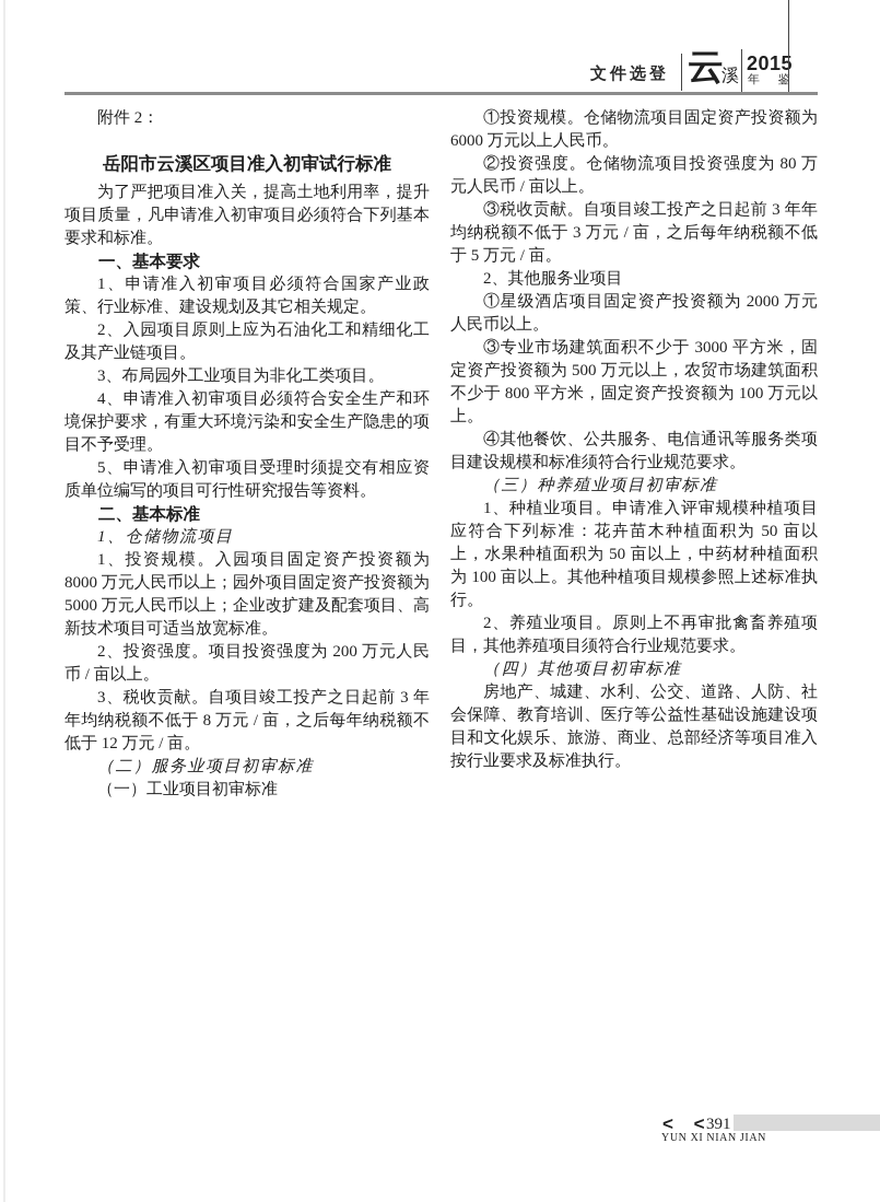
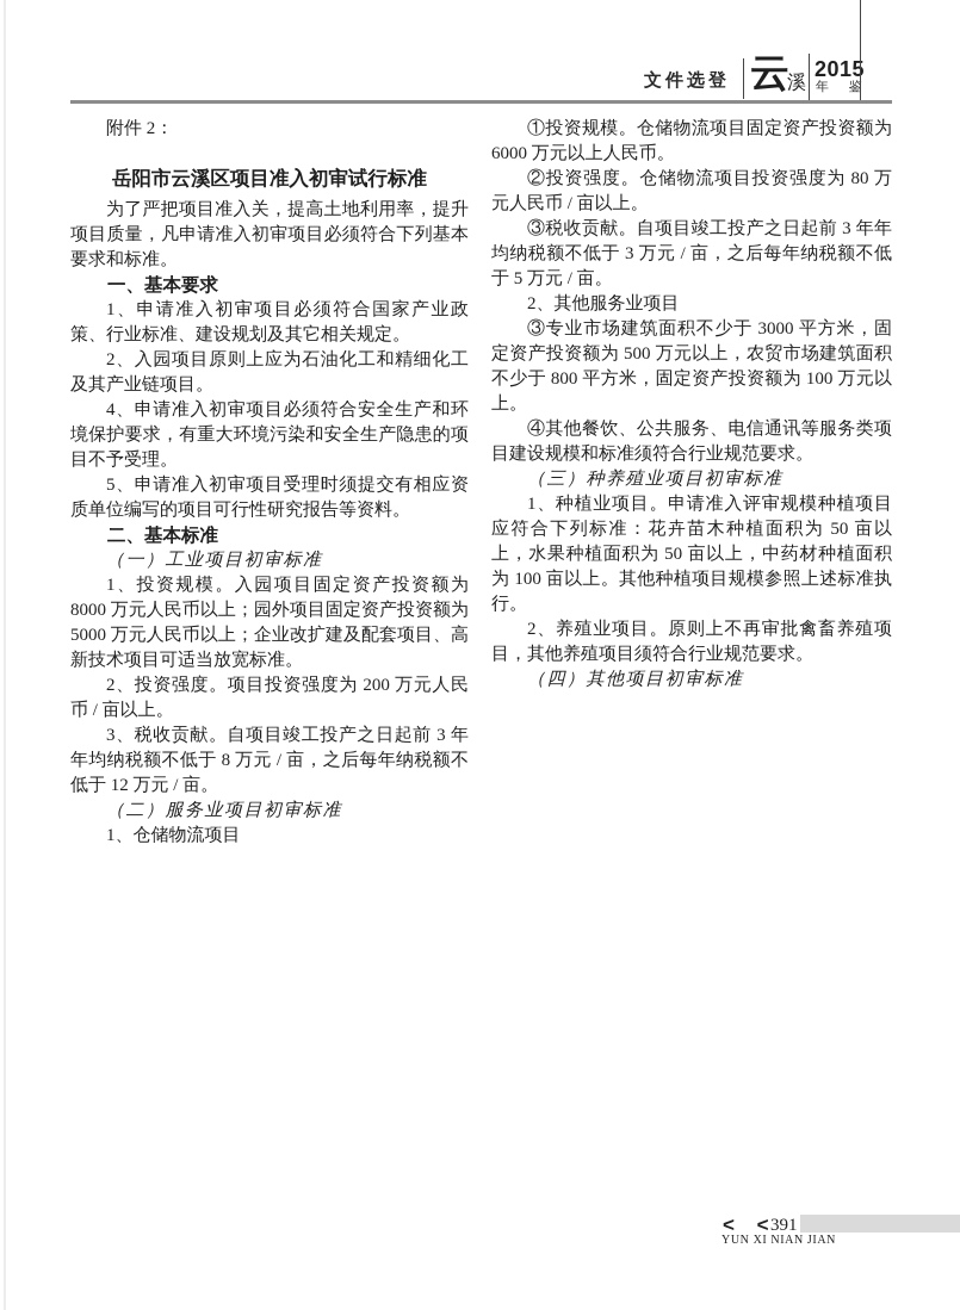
  文件选登
  云
  溪
  2015
  附件 2：
  岳阳市云溪区项目准入初审试行标准
  为了严把项目准入关，提高土地利用率，提升项目质量，凡申请准入初审项目必须符合下列基本要求和标准。
  一、基本要求
  1、申请准入初审项目必须符合国家产业政策、行业标准、建设规划及其它相关规定。
  2、入园项目原则上应为石油化工和精细化工及其产业链项目。
- 3、布局园外工业项目为非化工类项目。
  4、申请准入初审项目必须符合安全生产和环境保护要求，有重大环境污染和安全生产隐患的项目不予受理。
  5、申请准入初审项目受理时须提交有相应资质单位编写的项目可行性研究报告等资料。
  二、基本标准
- 1、仓储物流项目
+ （一）工业项目初审标准
  1、投资规模。入园项目固定资产投资额为 8000 万元人民币以上；园外项目固定资产投资额为 5000 万元人民币以上；企业改扩建及配套项目、高新技术项目可适当放宽标准。
  2、投资强度。项目投资强度为 200 万元人民币 / 亩以上。
  3、税收贡献。自项目竣工投产之日起前 3 年年均纳税额不低于 8 万元 / 亩，之后每年纳税额不低于 12 万元 / 亩。
  （二）服务业项目初审标准
- （一）工业项目初审标准
+ 1、仓储物流项目
  ①投资规模。仓储物流项目固定资产投资额为 6000 万元以上人民币。
  ②投资强度。仓储物流项目投资强度为 80 万元人民币 / 亩以上。
  ③税收贡献。自项目竣工投产之日起前 3 年年均纳税额不低于 3 万元 / 亩，之后每年纳税额不低于 5 万元 / 亩。
  2、其他服务业项目
- ①星级酒店项目固定资产投资额为 2000 万元人民币以上。
  ③专业市场建筑面积不少于 3000 平方米，固定资产投资额为 500 万元以上，农贸市场建筑面积不少于 800 平方米，固定资产投资额为 100 万元以上。
  ④其他餐饮、公共服务、电信通讯等服务类项目建设规模和标准须符合行业规范要求。
  （三）种养殖业项目初审标准
  1、种植业项目。申请准入评审规模种植项目应符合下列标准：花卉苗木种植面积为 50 亩以上，水果种植面积为 50 亩以上，中药材种植面积为 100 亩以上。其他种植项目规模参照上述标准执行。
  2、养殖业项目。原则上不再审批禽畜养殖项目，其他养殖项目须符合行业规范要求。
  （四）其他项目初审标准
- 房地产、城建、水利、公交、道路、人防、社会保障、教育培训、医疗等公益性基础设施建设项目和文化娱乐、旅游、商业、总部经济等项目准入按行业要求及标准执行。
  < <
  391
  YUN XI NIAN JIAN
